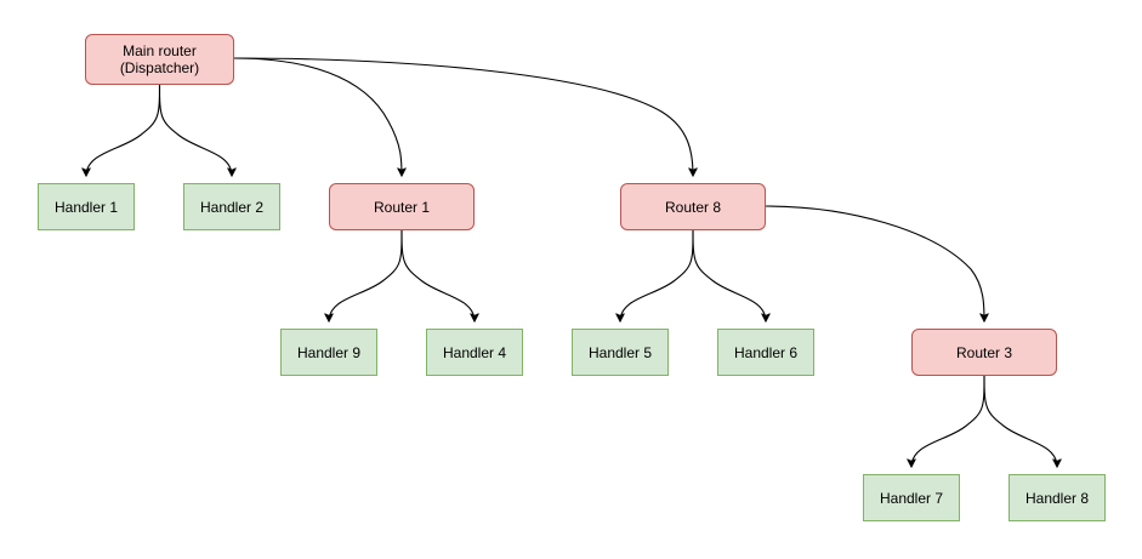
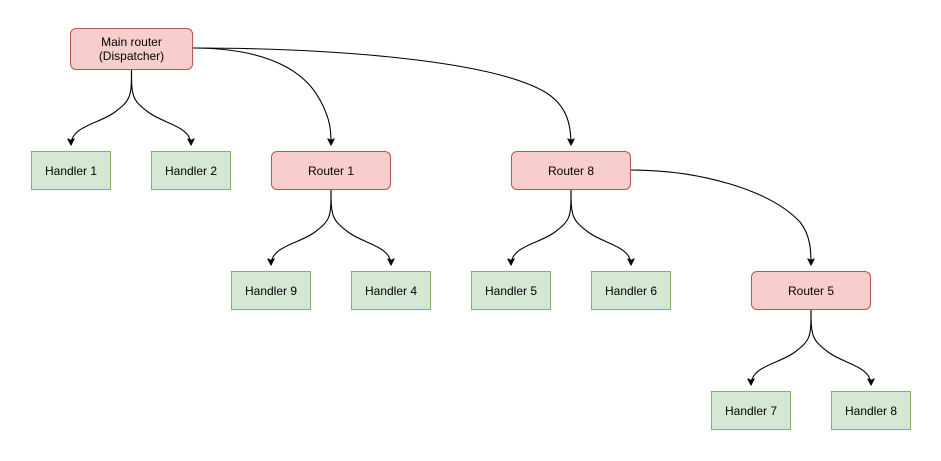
  Main router
  (Dispatcher)
  Handler 1
  Handler 2
  Router 1
  Router 8
  Handler 9
  Handler 4
  Handler 5
  Handler 6
- Router 3
+ Router 5
  Handler 7
  Handler 8
